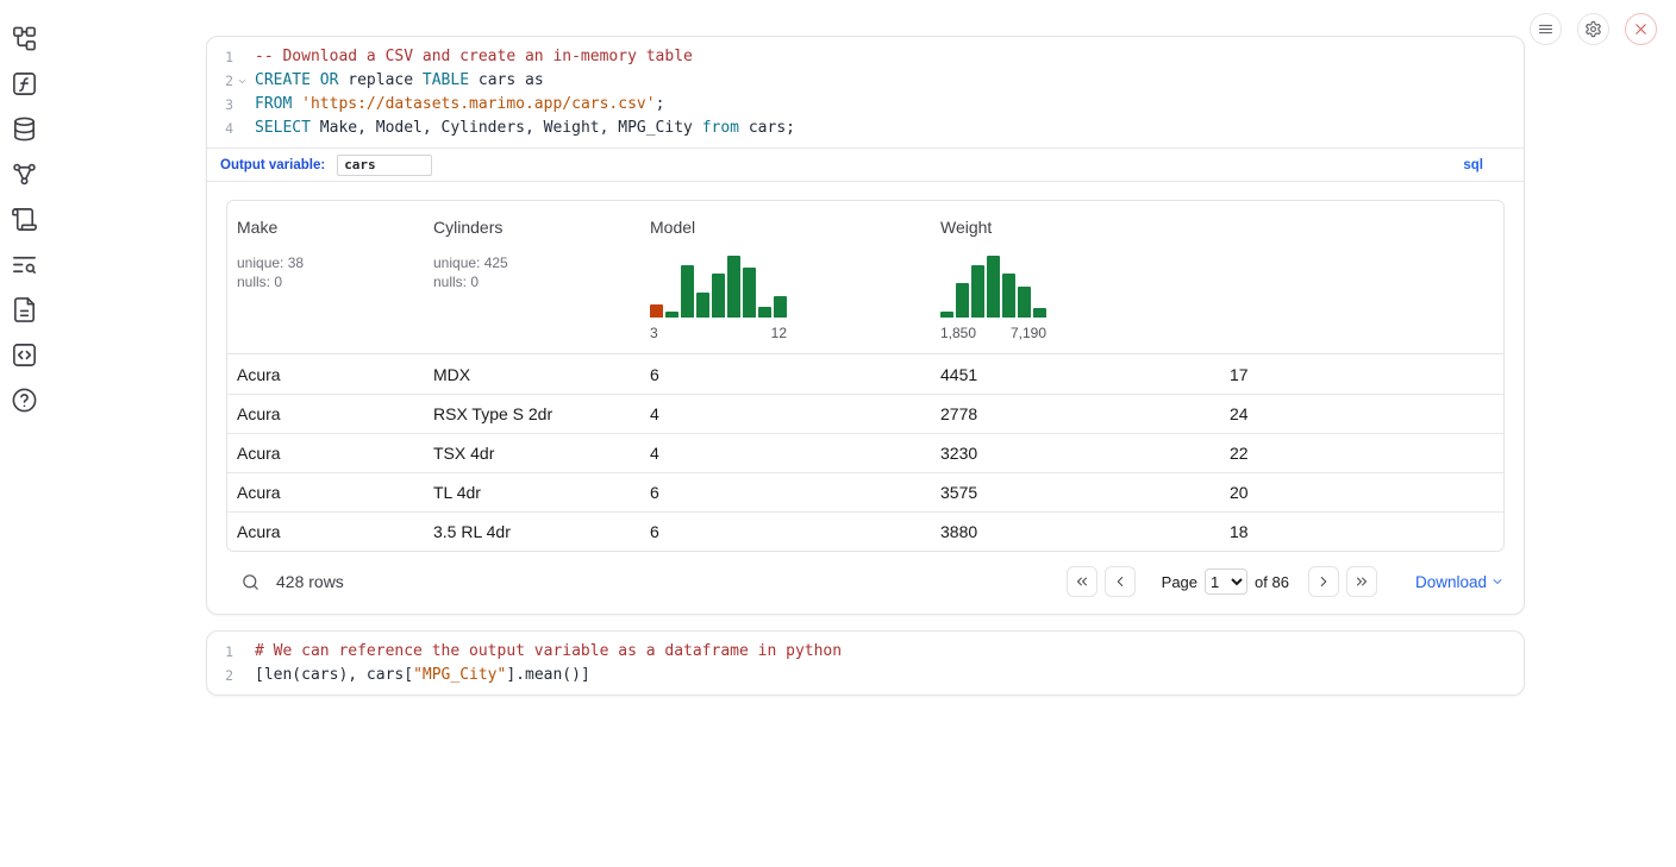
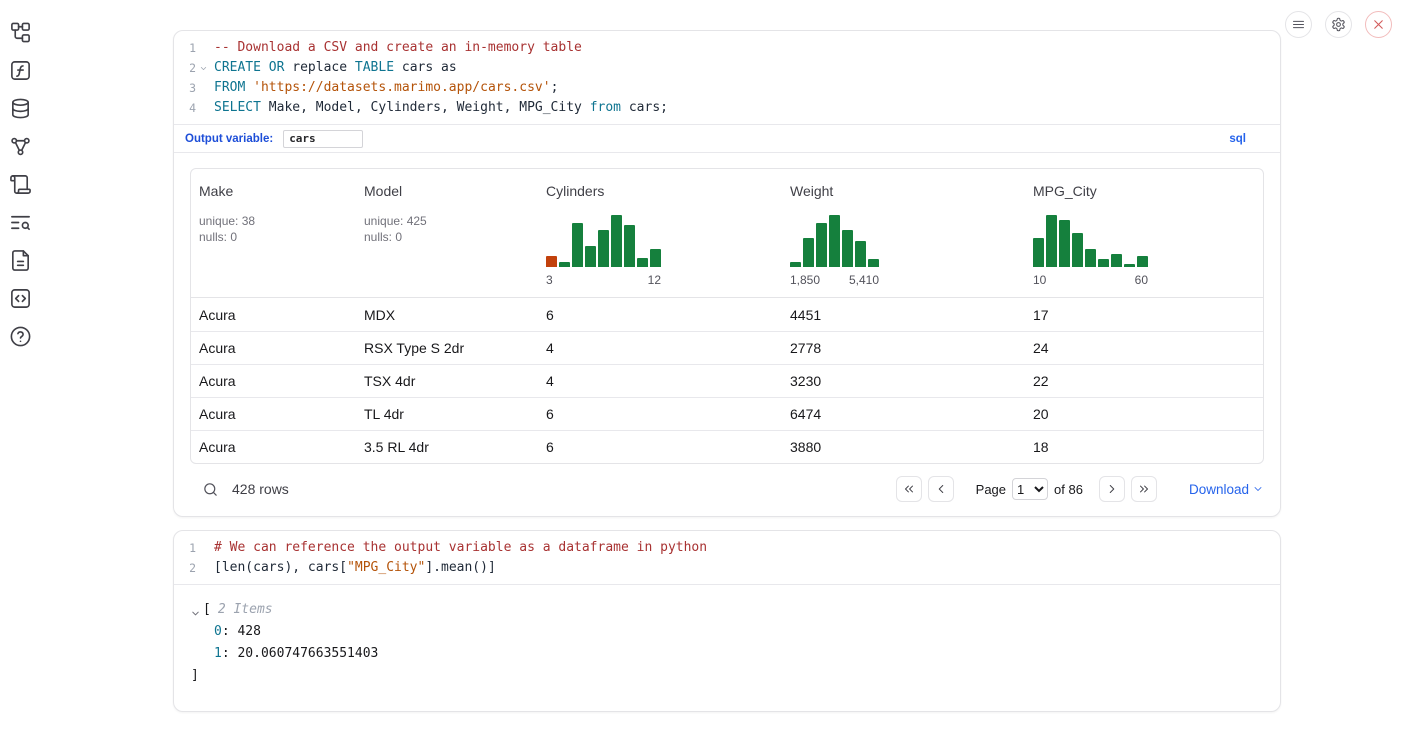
  1
  -- Download a CSV and create an in-memory table
  2
  CREATE OR replace TABLE cars as
  3
  FROM 'https://datasets.marimo.app/cars.csv';
  4
  SELECT Make, Model, Cylinders, Weight, MPG_City from cars;
  Output variable:
  cars
  sql
  Make
  unique: 38
  nulls: 0
- Cylinders
+ Model
  unique: 425
  nulls: 0
- Model
+ Cylinders
  3
  12
  Weight
  1,850
- 7,190
+ 5,410
+ MPG_City
+ 10
+ 60
  Acura
  MDX
  6
  4451
  17
  Acura
  RSX Type S 2dr
  4
  2778
  24
  Acura
  TSX 4dr
  4
  3230
  22
  Acura
  TL 4dr
  6
- 3575
+ 6474
  20
  Acura
  3.5 RL 4dr
  6
  3880
  18
  428 rows
  Page
  1
  of 86
  Download
  1
  # We can reference the output variable as a dataframe in python
  2
  [len(cars), cars["MPG_City"].mean()]
+ [
+ 2 Items
+ 0: 428
+ 1: 20.060747663551403
+ ]
